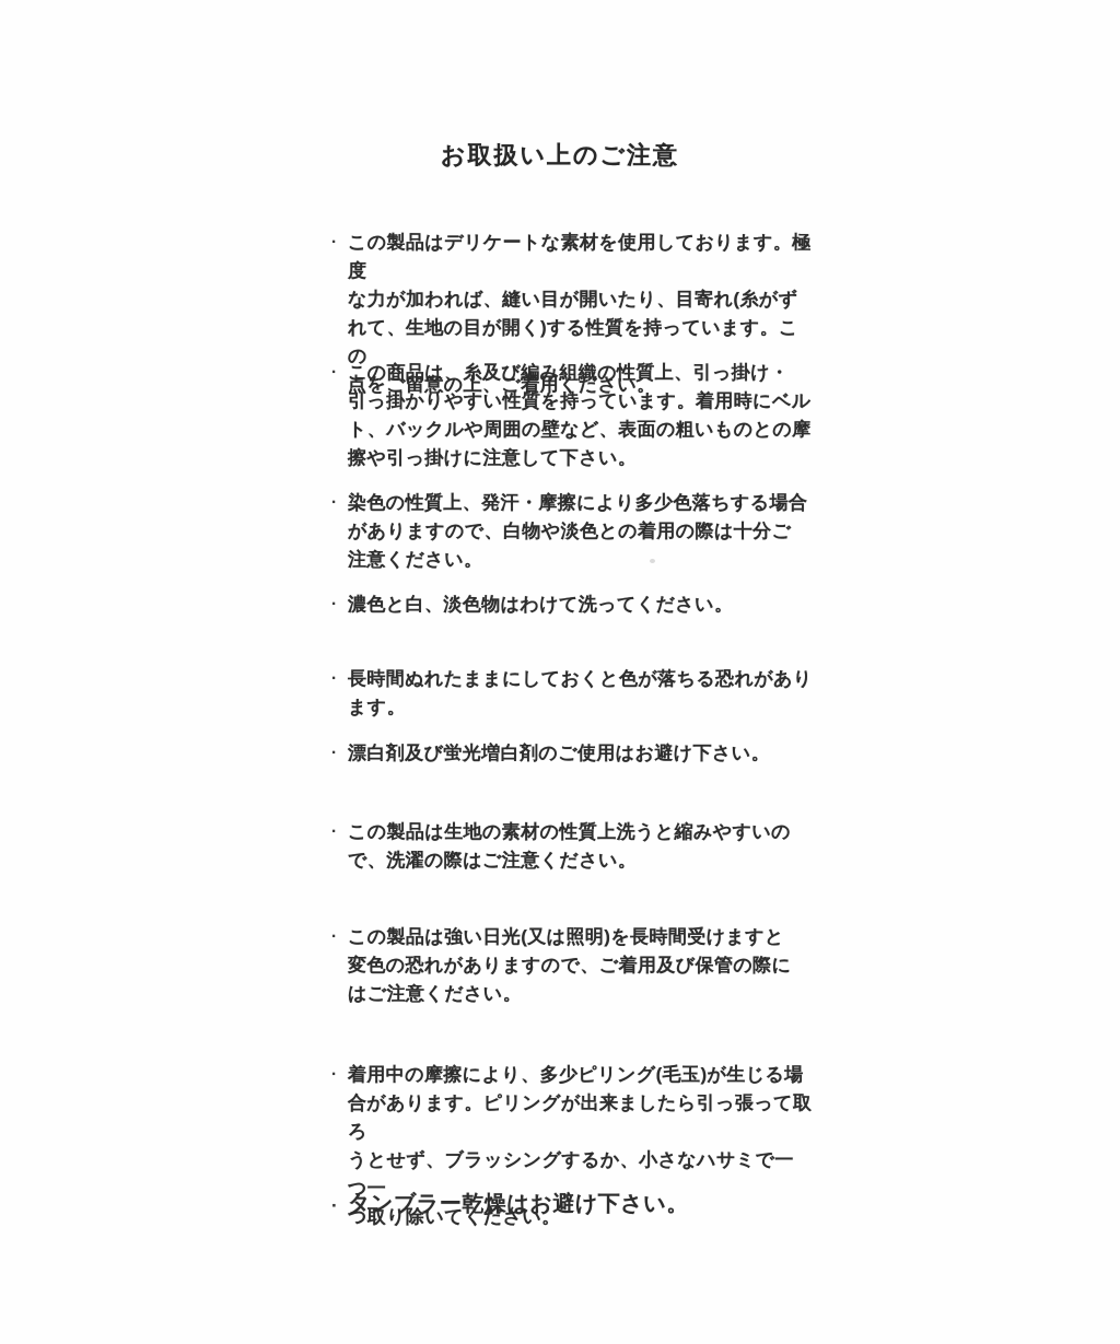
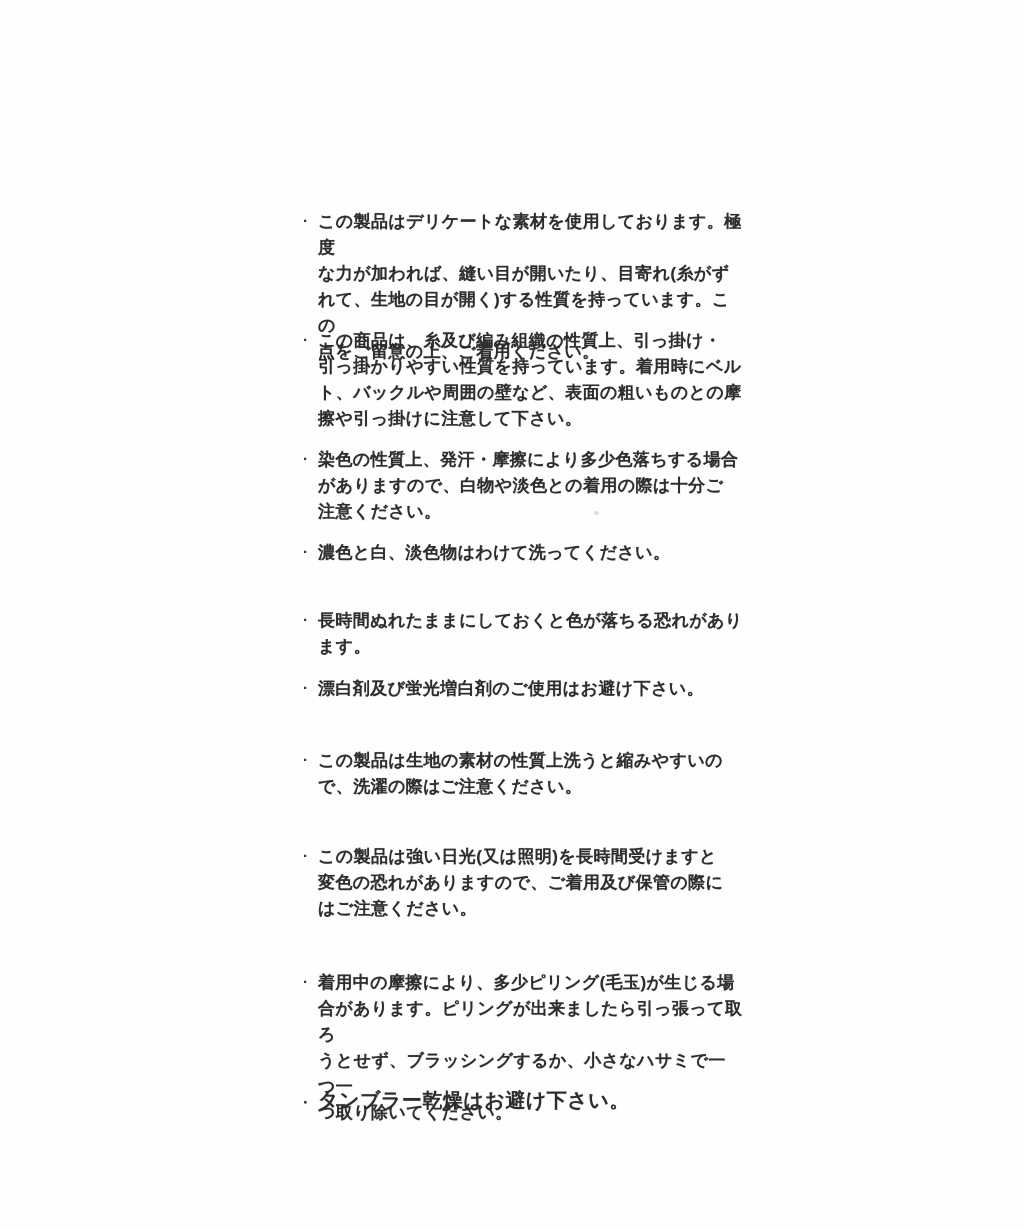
- お取扱い上のご注意
  ·
  この製品はデリケートな素材を使用しております。極度
  な力が加われば、縫い目が開いたり、目寄れ(糸がず
  れて、生地の目が開く)する性質を持っています。この
  点をご留意の上、ご着用ください。
  ·
  この商品は、糸及び編み組織の性質上、引っ掛け・
  引っ掛かりやすい性質を持っています。着用時にベル
  ト、バックルや周囲の壁など、表面の粗いものとの摩
  擦や引っ掛けに注意して下さい。
  ·
  染色の性質上、発汗・摩擦により多少色落ちする場合
  がありますので、白物や淡色との着用の際は十分ご
  注意ください。
  ·
  濃色と白、淡色物はわけて洗ってください。
  ·
  長時間ぬれたままにしておくと色が落ちる恐れがあり
  ます。
  ·
  漂白剤及び蛍光増白剤のご使用はお避け下さい。
  ·
  この製品は生地の素材の性質上洗うと縮みやすいの
  で、洗濯の際はご注意ください。
  ·
  この製品は強い日光(又は照明)を長時間受けますと
  変色の恐れがありますので、ご着用及び保管の際に
  はご注意ください。
  ·
  着用中の摩擦により、多少ピリング(毛玉)が生じる場
  合があります。ピリングが出来ましたら引っ張って取ろ
  うとせず、ブラッシングするか、小さなハサミで一つ一
  つ取り除いてください。
  ·
  タンブラー乾燥はお避け下さい。
